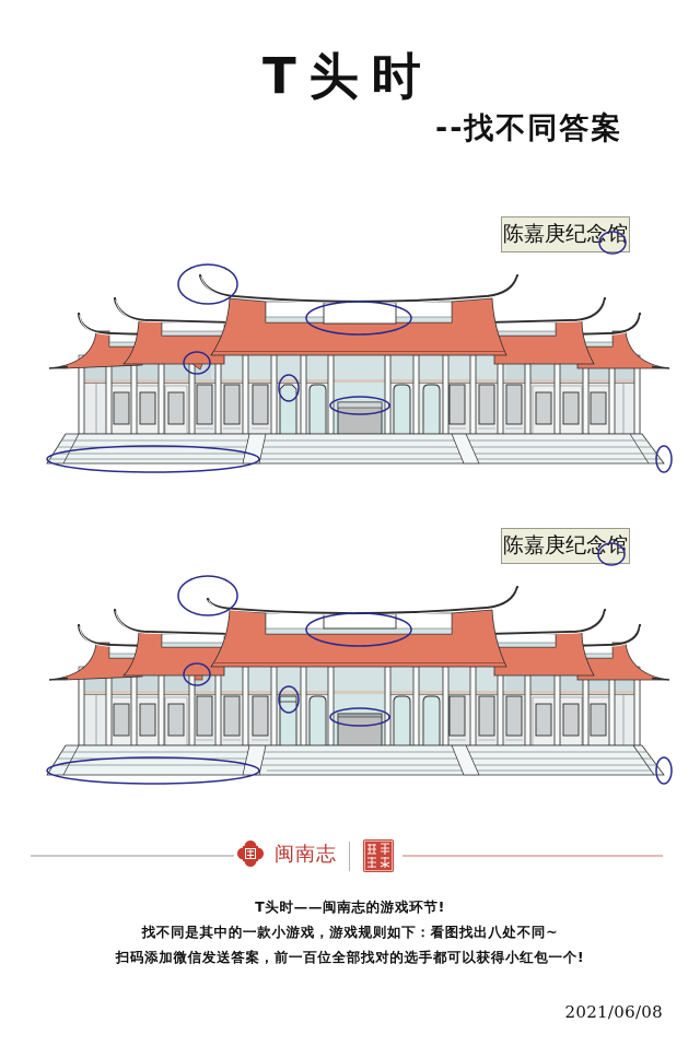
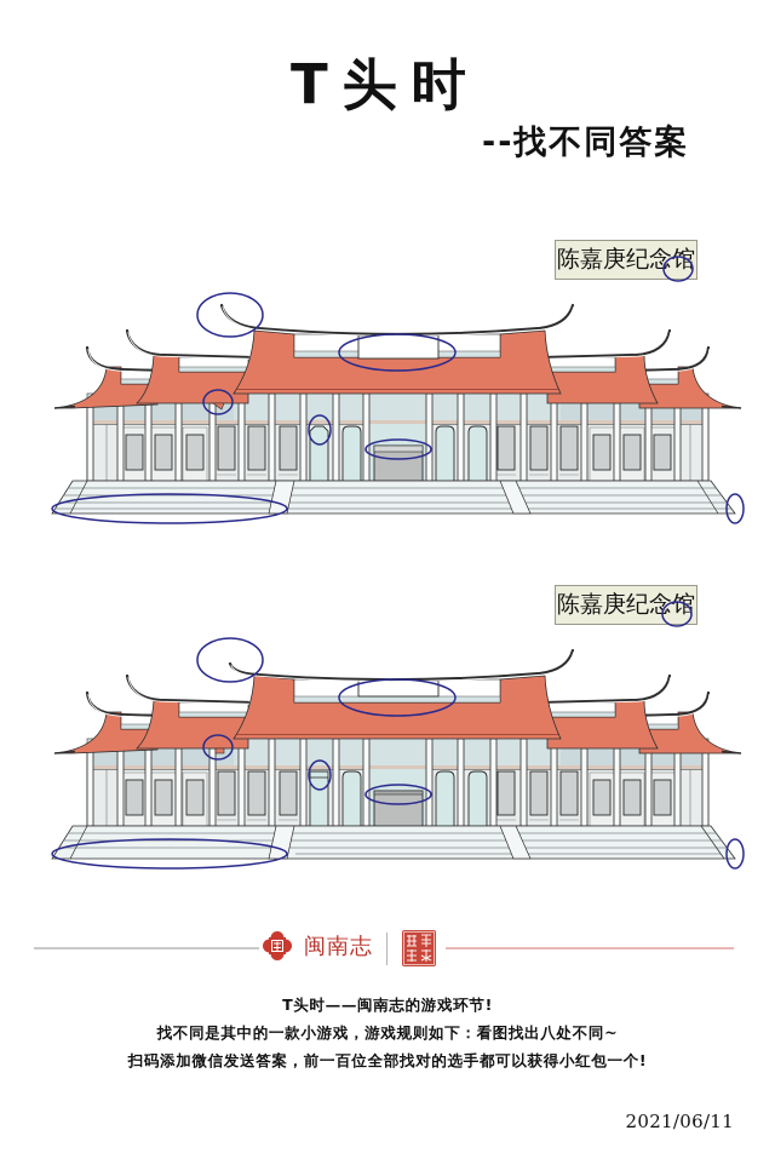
  T头时
  --找不同答案
  陈嘉庚纪念馆
  陈嘉庚纪念馆
  闽南志
  T头时——闽南志的游戏环节!
  找不同是其中的一款小游戏，游戏规则如下：看图找出八处不同~
  扫码添加微信发送答案，前一百位全部找对的选手都可以获得小红包一个!
- 2021/06/08
+ 2021/06/11
